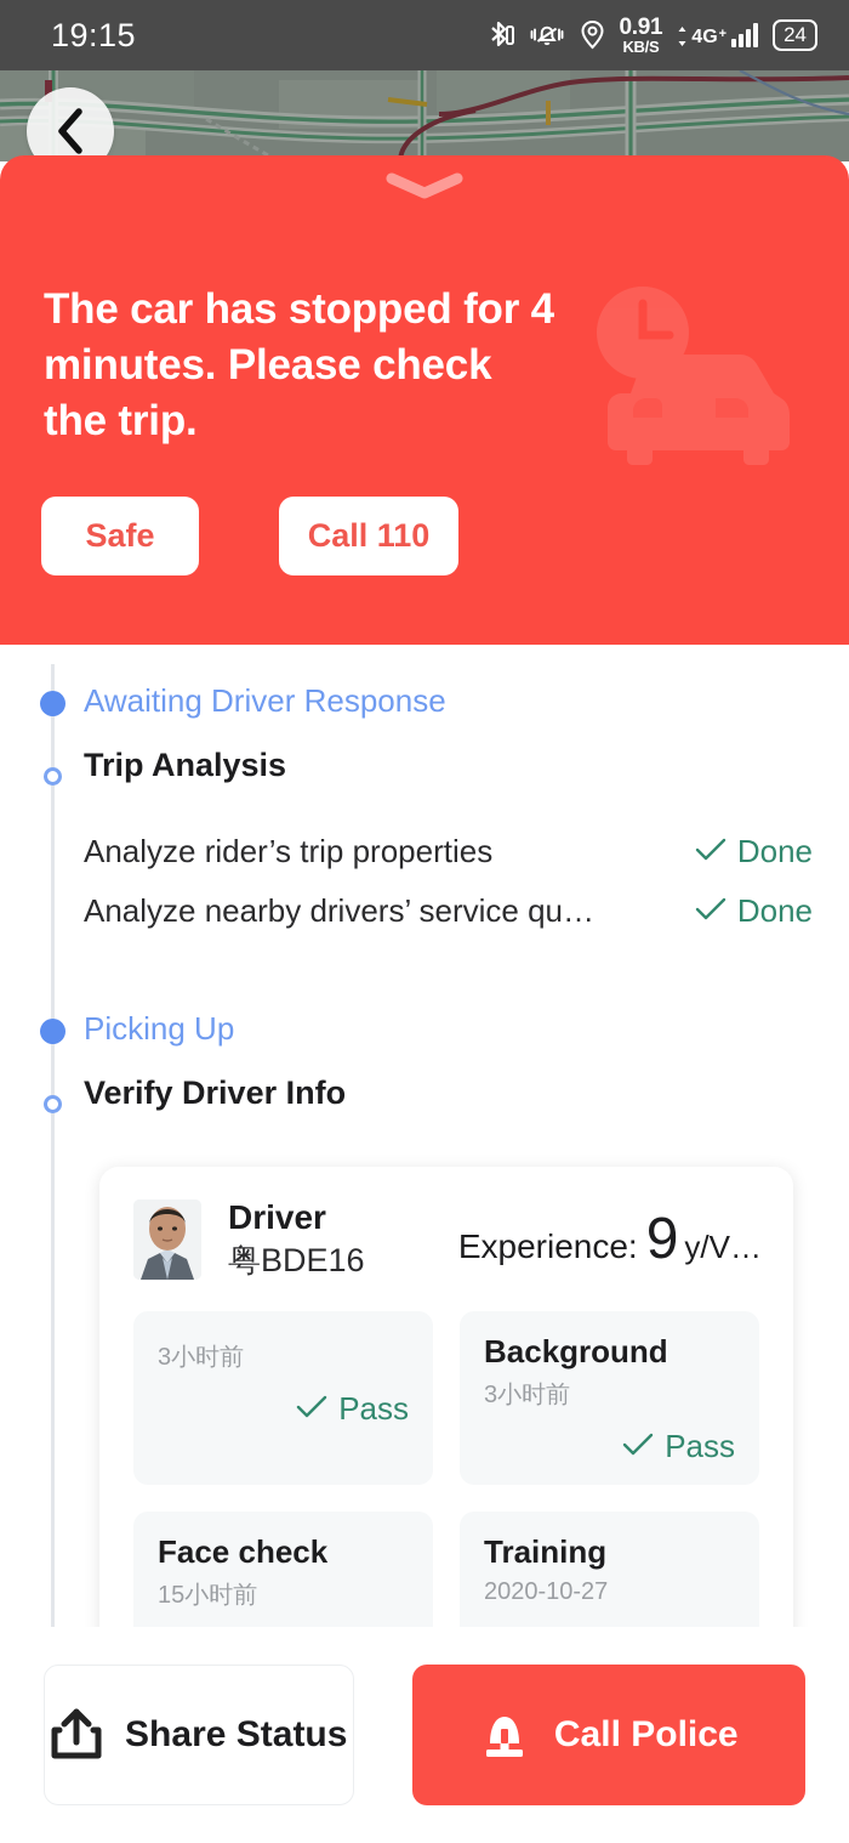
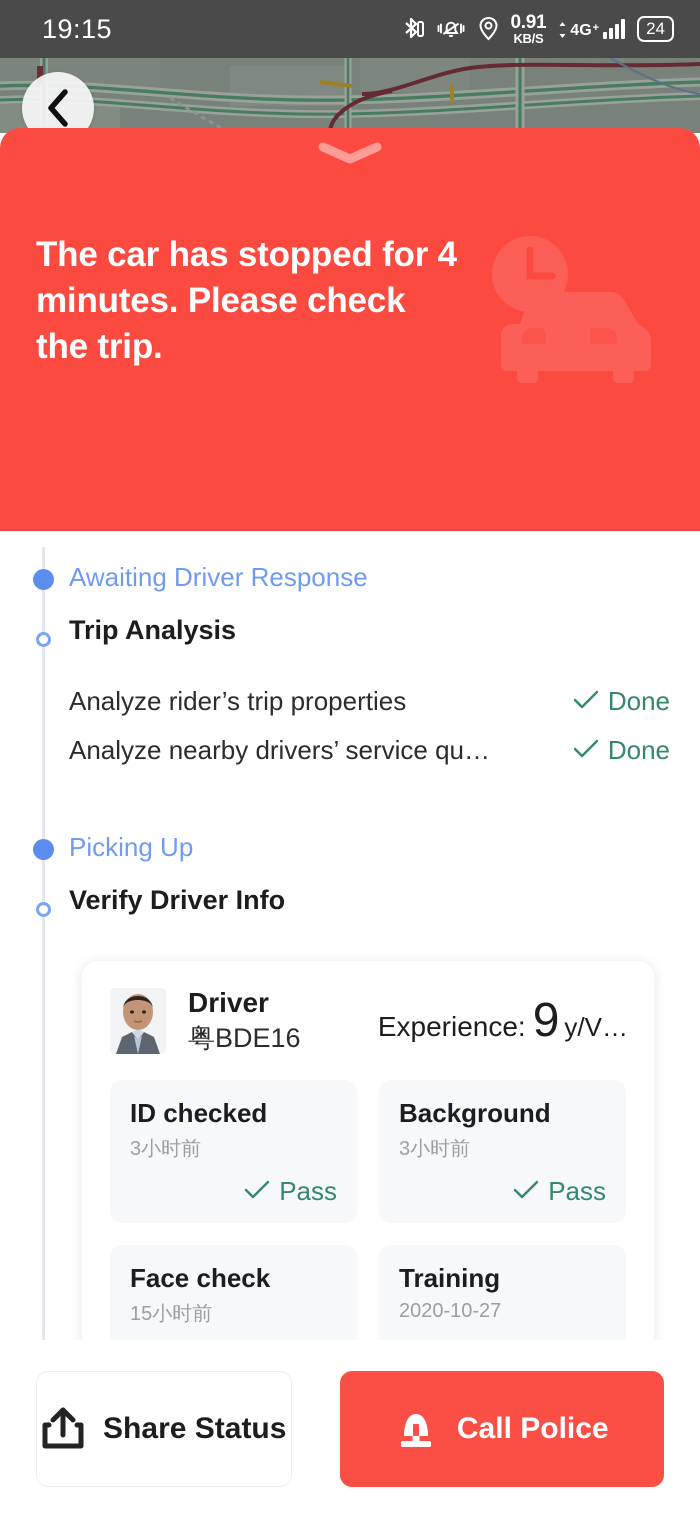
  19:15
  0.91
  KB/S
  4G
  +
  24
  The car has stopped for 4 minutes. Please check the trip.
- Safe
- Call 110
  Awaiting Driver Response
  Trip Analysis
  Analyze rider’s trip properties
  Done
  Analyze nearby drivers’ service qu…
  Done
  Picking Up
  Verify Driver Info
  Driver
  粤BDE16
  Experience:
  9
  y/V…
+ ID checked
  3小时前
  Pass
  Background
  3小时前
  Pass
  Face check
  15小时前
  Training
  2020-10-27
  Share Status
  Call Police
